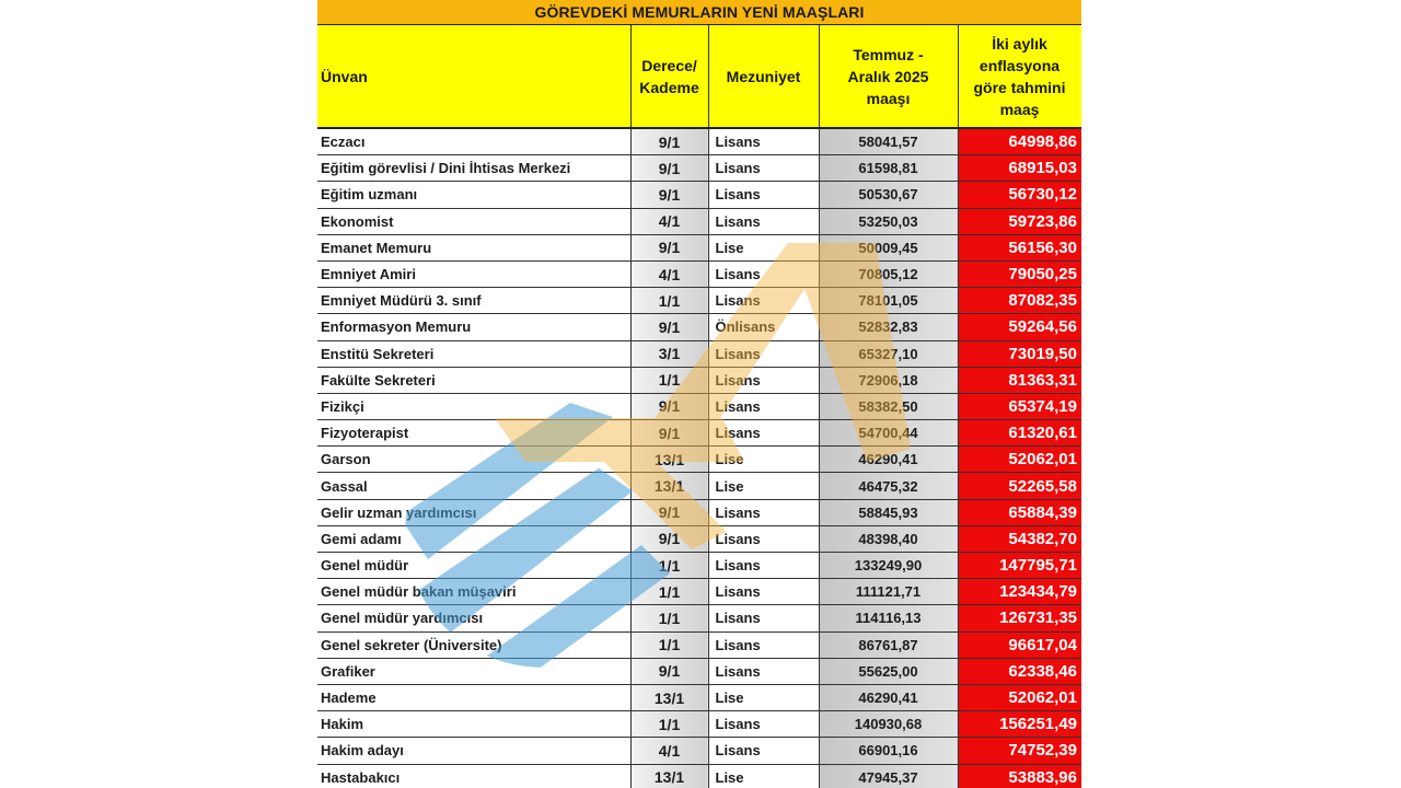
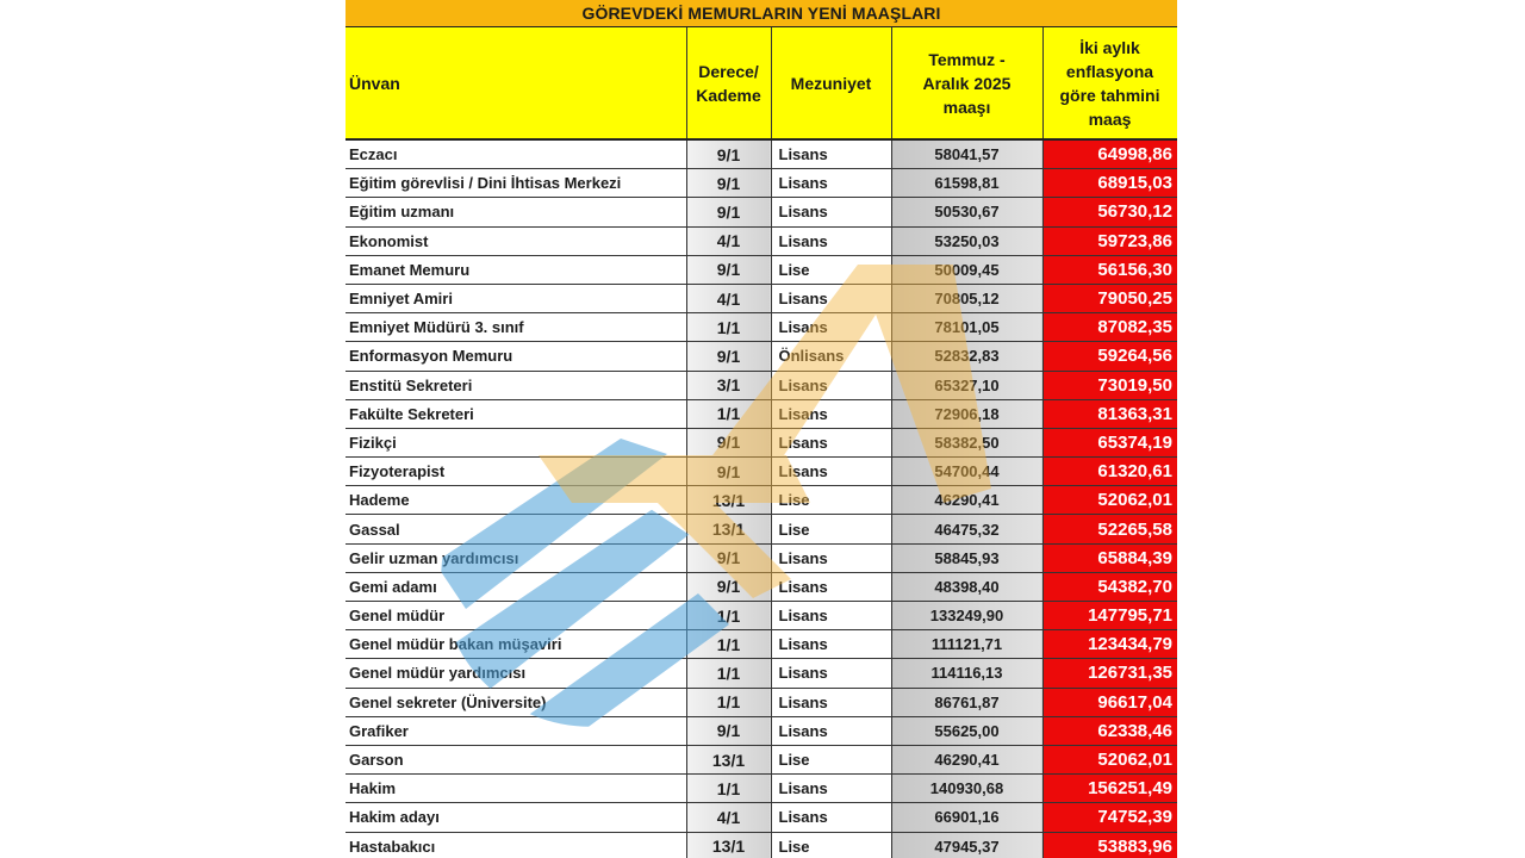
  GÖREVDEKİ MEMURLARIN YENİ MAAŞLARI
  Ünvan	Derece/ Kademe	Mezuniyet	Temmuz - Aralık 2025 maaşı	İki aylık enflasyona göre tahmini maaş
  Eczacı	9/1	Lisans	58041,57	64998,86
  Eğitim görevlisi / Dini İhtisas Merkezi	9/1	Lisans	61598,81	68915,03
  Eğitim uzmanı	9/1	Lisans	50530,67	56730,12
  Ekonomist	4/1	Lisans	53250,03	59723,86
  Emanet Memuru	9/1	Lise	50009,45	56156,30
  Emniyet Amiri	4/1	Lisans	70805,12	79050,25
  Emniyet Müdürü 3. sınıf	1/1	Lisans	78101,05	87082,35
  Enformasyon Memuru	9/1	Önlisans	52832,83	59264,56
  Enstitü Sekreteri	3/1	Lisans	65327,10	73019,50
  Fakülte Sekreteri	1/1	Lisans	72906,18	81363,31
  Fizikçi	9/1	Lisans	58382,50	65374,19
  Fizyoterapist	9/1	Lisans	54700,44	61320,61
- Garson	13/1	Lise	46290,41	52062,01
+ Hademe	13/1	Lise	46290,41	52062,01
  Gassal	13/1	Lise	46475,32	52265,58
  Gelir uzman yardımcısı	9/1	Lisans	58845,93	65884,39
  Gemi adamı	9/1	Lisans	48398,40	54382,70
  Genel müdür	1/1	Lisans	133249,90	147795,71
  Genel müdür bakan müşaviri	1/1	Lisans	111121,71	123434,79
  Genel müdür yardımcısı	1/1	Lisans	114116,13	126731,35
  Genel sekreter (Üniversite)	1/1	Lisans	86761,87	96617,04
  Grafiker	9/1	Lisans	55625,00	62338,46
- Hademe	13/1	Lise	46290,41	52062,01
+ Garson	13/1	Lise	46290,41	52062,01
  Hakim	1/1	Lisans	140930,68	156251,49
  Hakim adayı	4/1	Lisans	66901,16	74752,39
  Hastabakıcı	13/1	Lise	47945,37	53883,96
